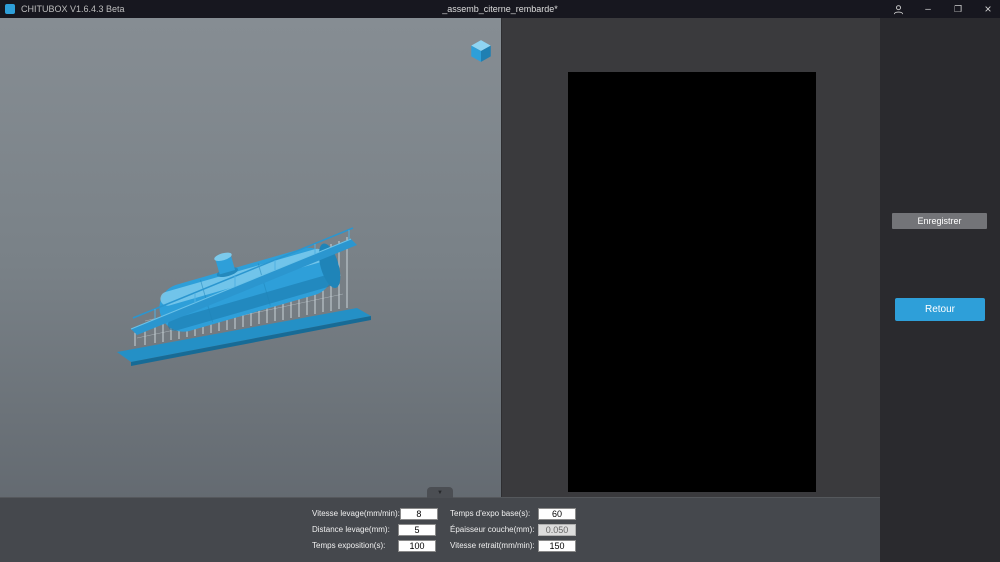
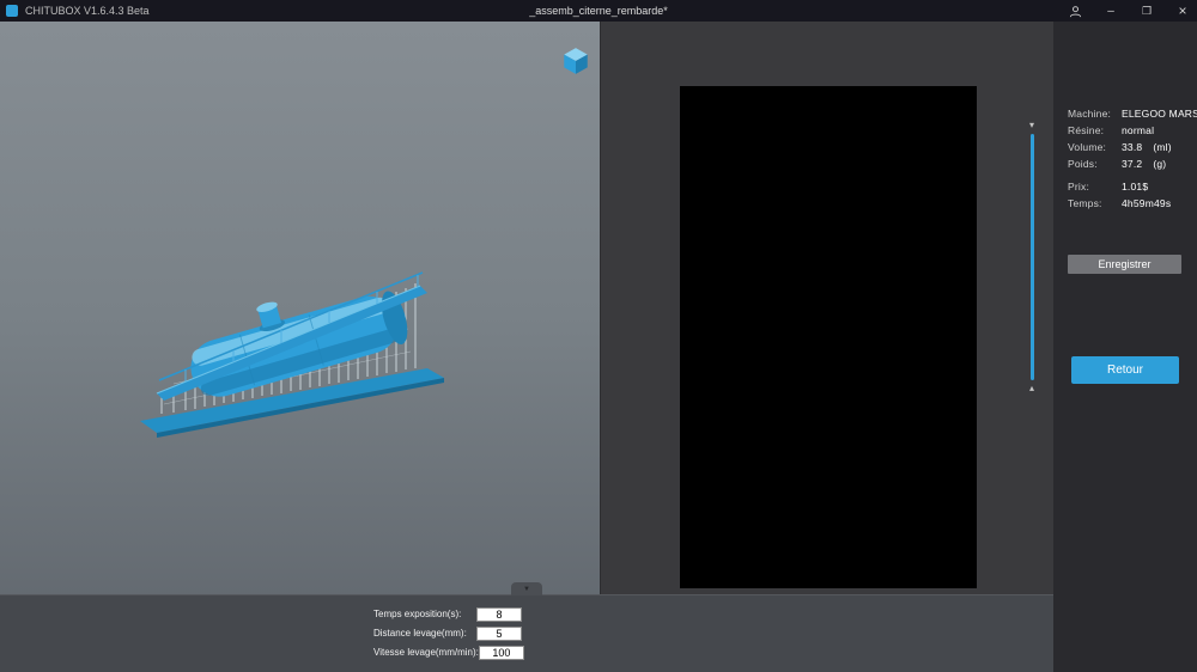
  CHITUBOX V1.6.4.3 Beta
  _assemb_citerne_rembarde*
  –
  ❐
  ×
+ ▾
+ ▴
+ Machine:
+ ELEGOO MARS
+ Résine:
+ normal
+ Volume:
+ 33.8
+ (ml)
+ Poids:
+ 37.2
+ (g)
+ Prix:
+ 1.01$
+ Temps:
+ 4h59m49s
  Enregistrer
  Retour
- Vitesse levage(mm/min):
+ Temps exposition(s):
  8
  Distance levage(mm):
  5
- Temps exposition(s):
+ Vitesse levage(mm/min):
  100
- Temps d'expo base(s):
- 60
- Épaisseur couche(mm):
- 0.050
- Vitesse retrait(mm/min):
- 150
